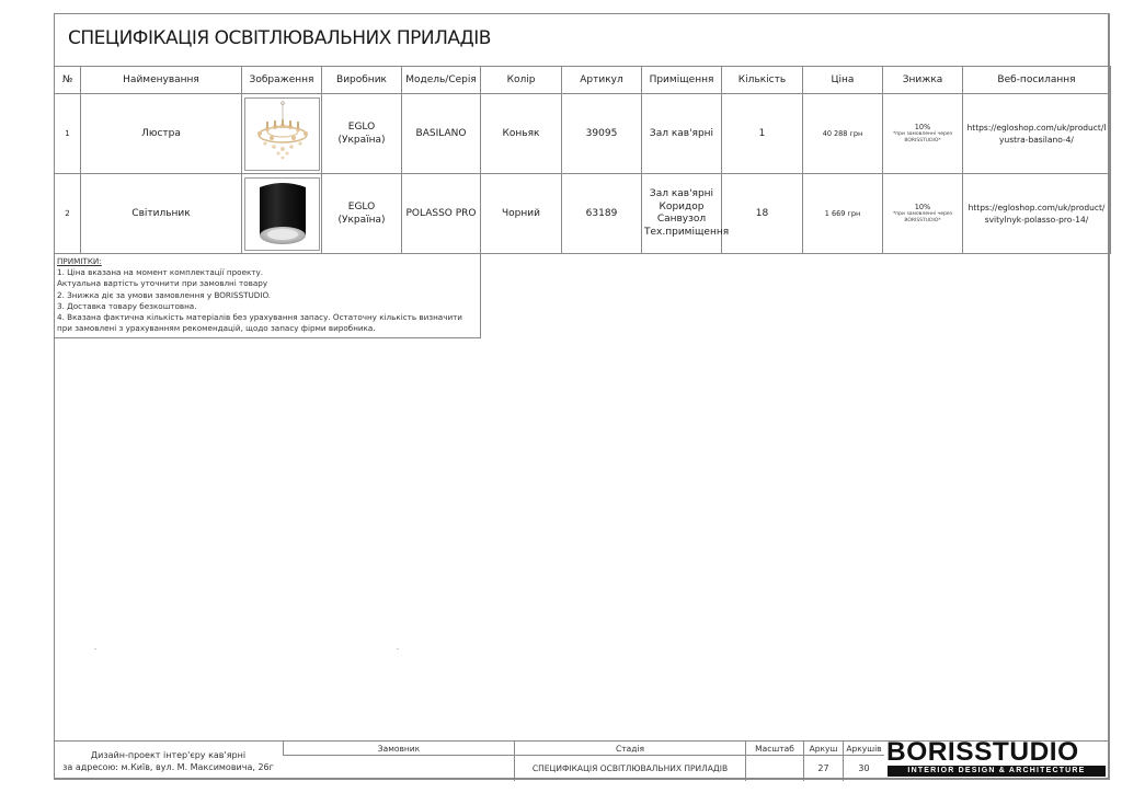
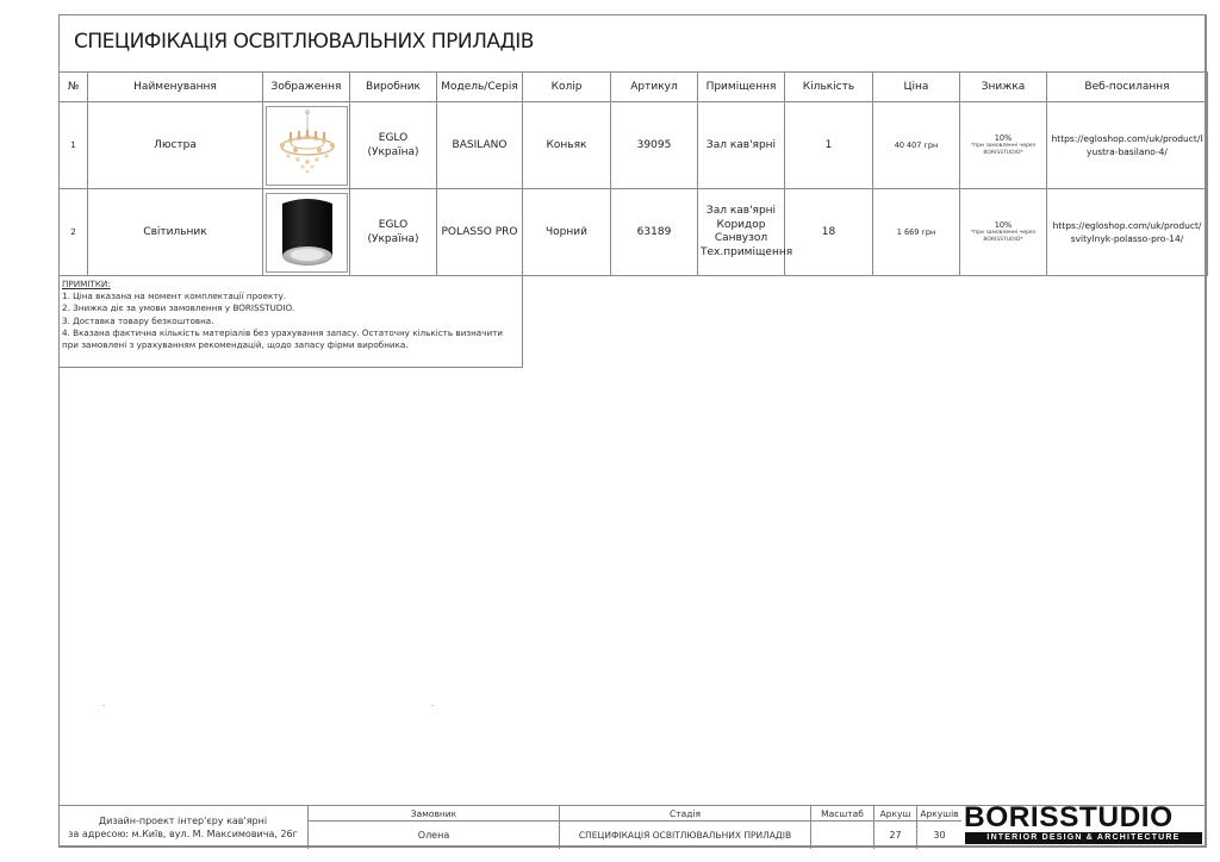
  СПЕЦИФІКАЦІЯ ОСВІТЛЮВАЛЬНИХ ПРИЛАДІВ
  №	Найменування	Зображення	Виробник	Модель/Серія	Колір	Артикул	Приміщення	Кількість	Ціна	Знижка	Веб-посилання
- 1	Люстра		EGLO (Україна)	BASILANO	Коньяк	39095	Зал кав'ярні	1	40 288 грн	10%	https://egloshop.com/uk/product/lyustra-basilano-4/
+ 1	Люстра		EGLO (Україна)	BASILANO	Коньяк	39095	Зал кав'ярні	1	40 407 грн	10%	https://egloshop.com/uk/product/lyustra-basilano-4/
  2	Світильник		EGLO (Україна)	POLASSO PRO	Чорний	63189	Зал кав'ярні Коридор Санвузол Тех.приміщення	18	1 669 грн	10%	https://egloshop.com/uk/product/svitylnyk-polasso-pro-14/
  ПРИМІТКИ:
  1. Ціна вказана на момент комплектації проекту.
- Актуальна вартість уточнити при замовлні товару
  2. Знижка діє за умови замовлення у BORISSTUDIO.
  3. Доставка товару безкоштовна.
  4. Вказана фактична кількість матеріалів без урахування запасу. Остаточну кількість визначити
  при замовлені з урахуванням рекомендацій, щодо запасу фірми виробника.
  Дизайн-проект інтер'єру кав'ярні
  за адресою: м.Київ, вул. М. Максимовича, 26г
  Замовник
+ Олена
  Стадія
  СПЕЦИФІКАЦІЯ ОСВІТЛЮВАЛЬНИХ ПРИЛАДІВ
  Масштаб
  Аркуш
  27
  Аркушів
  30
  BORISSTUDIO
